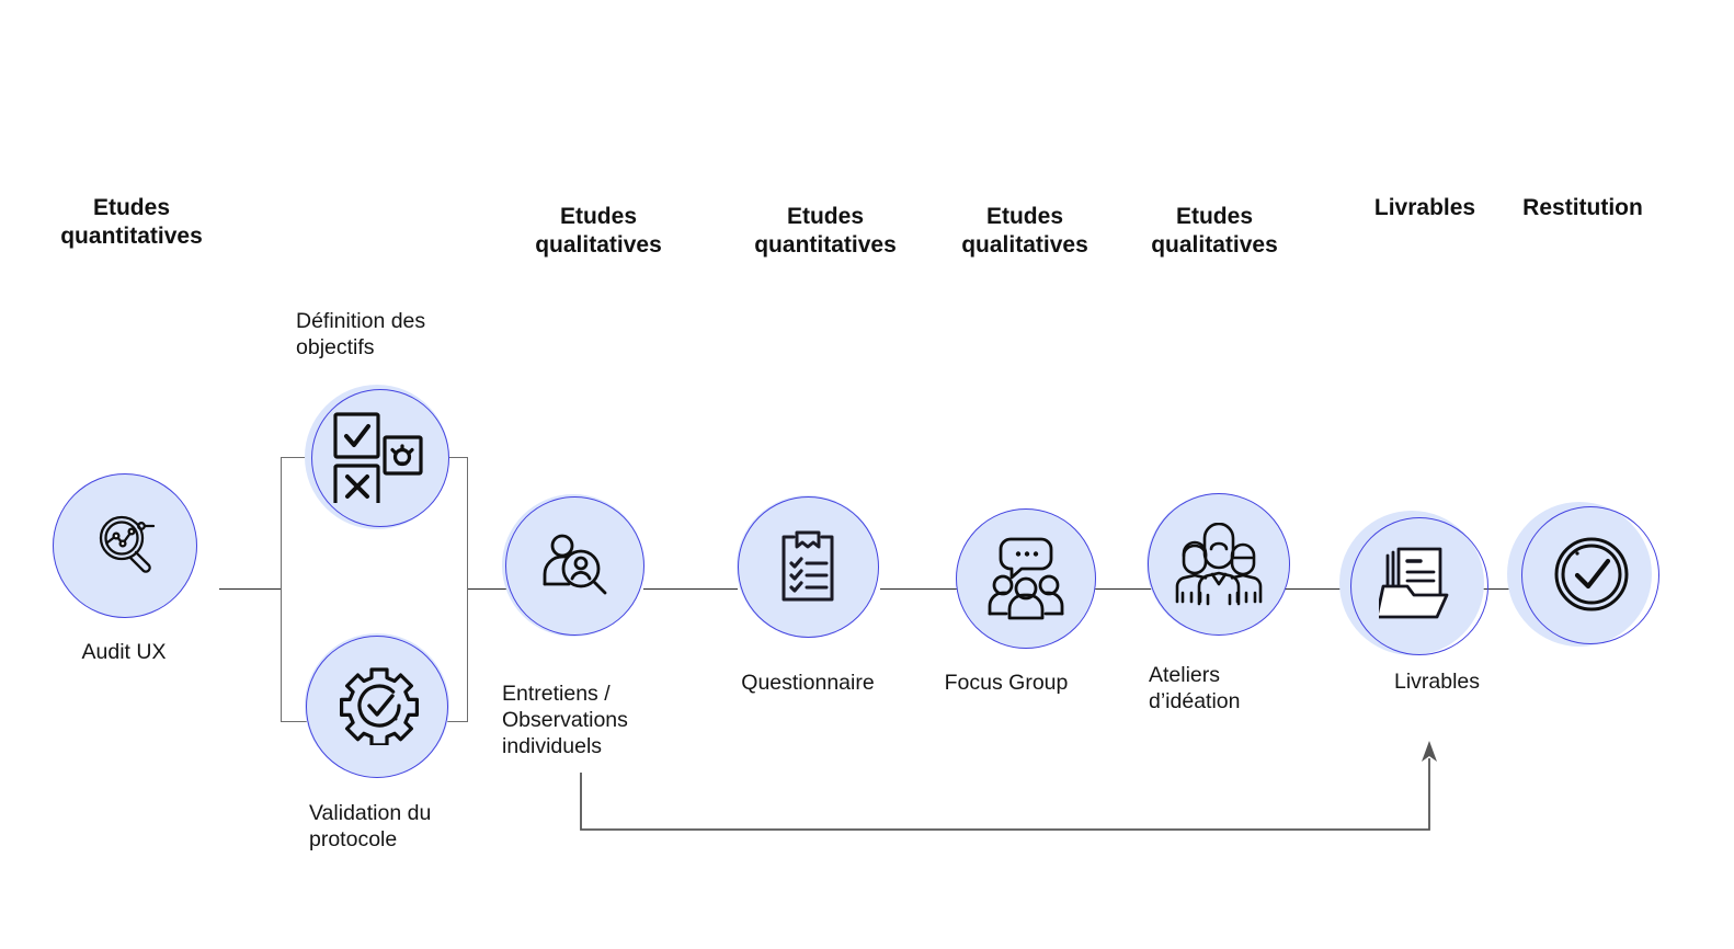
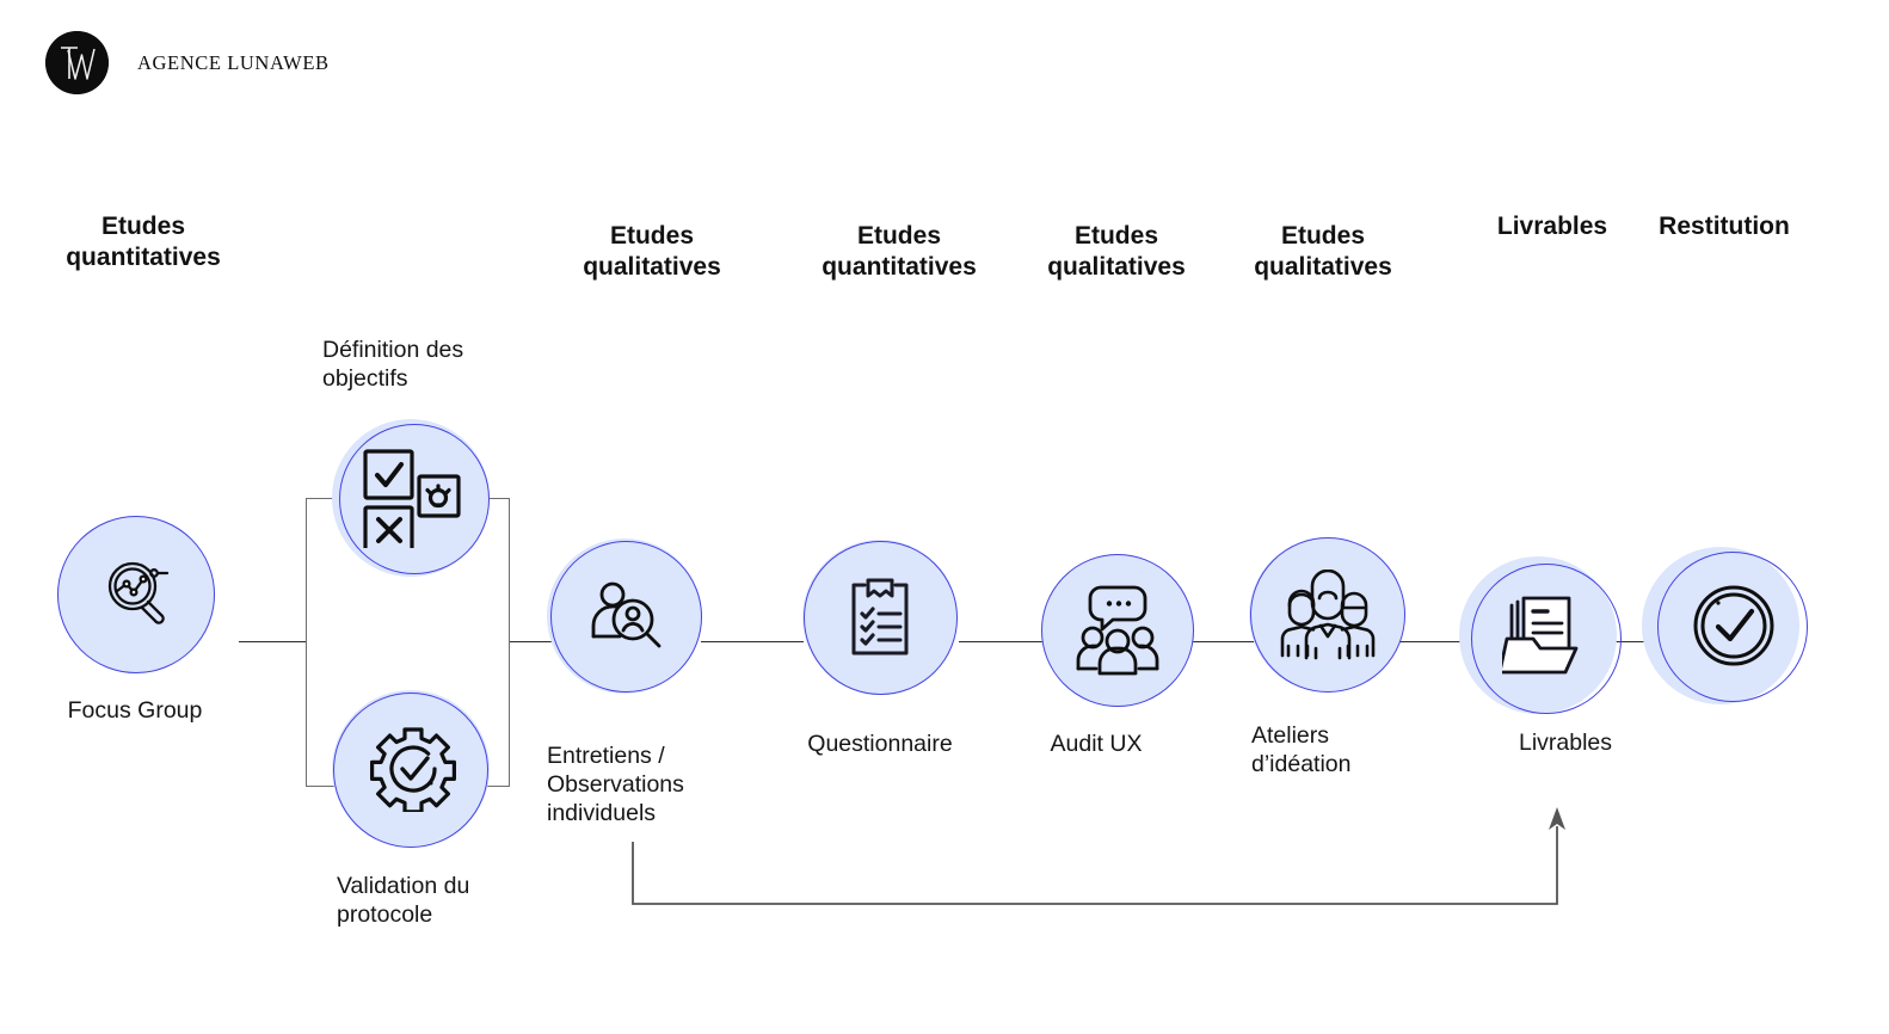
+ AGENCE LUNAWEB
  Etudes
  quantitatives
  Etudes
  qualitatives
  Etudes
  quantitatives
  Etudes
  qualitatives
  Etudes
  qualitatives
  Livrables
  Restitution
- Audit UX
+ Focus Group
  Définition des
  objectifs
  Validation du
  protocole
  Entretiens /
  Observations
  individuels
  Questionnaire
- Focus Group
+ Audit UX
  Ateliers
  d’idéation
  Livrables
